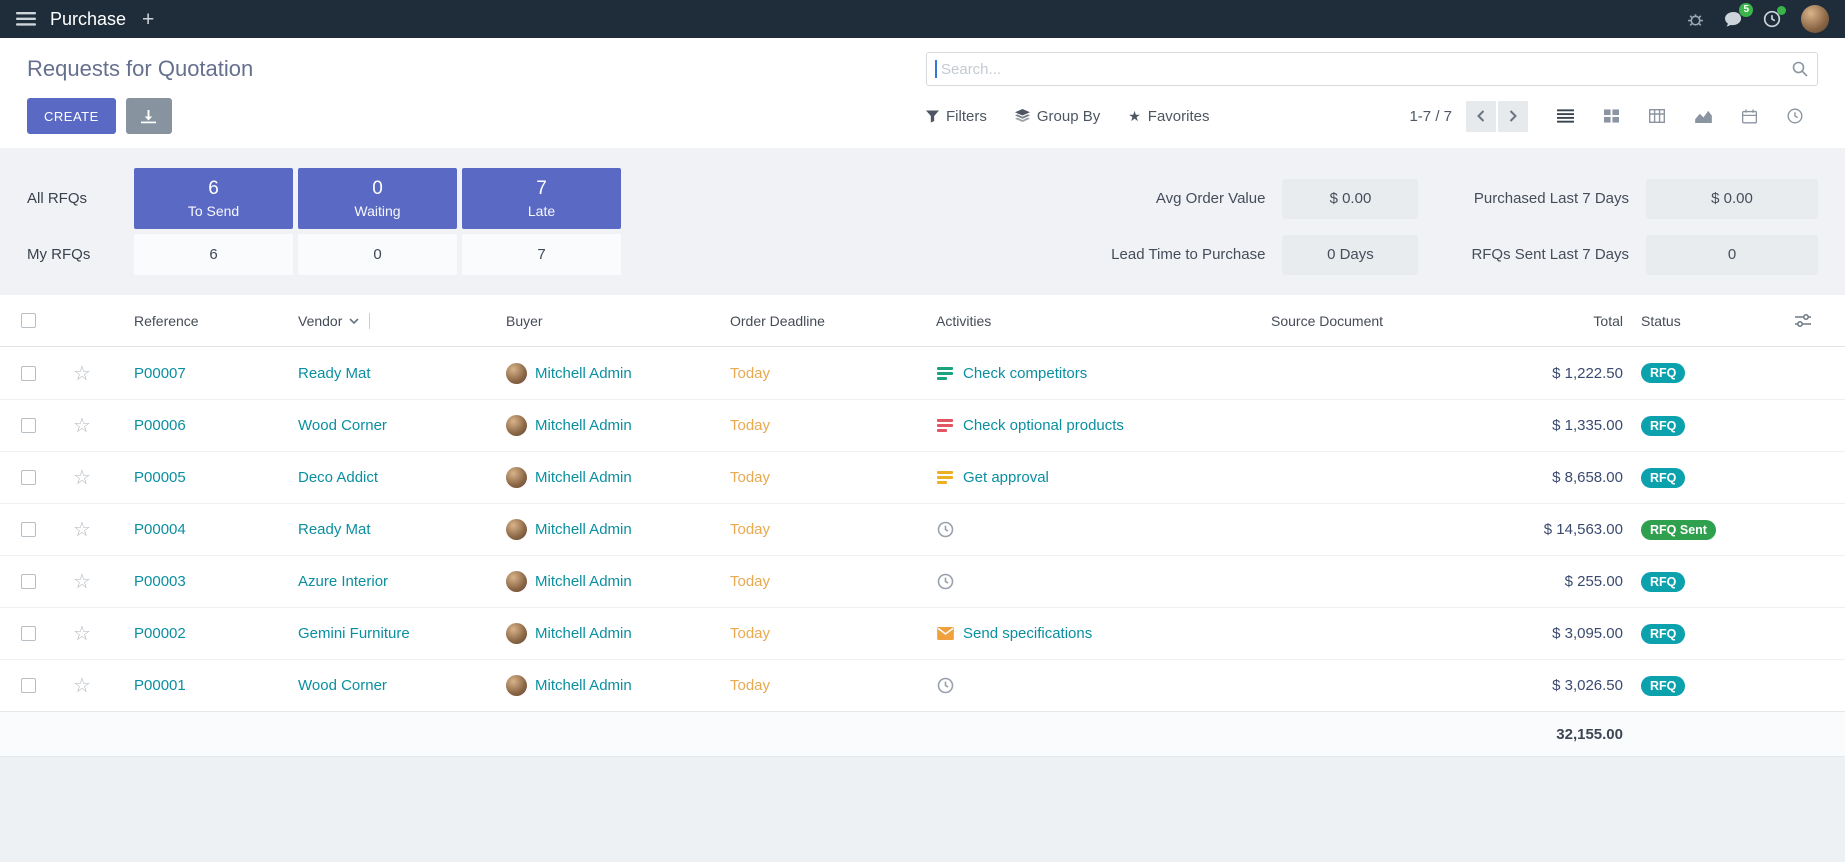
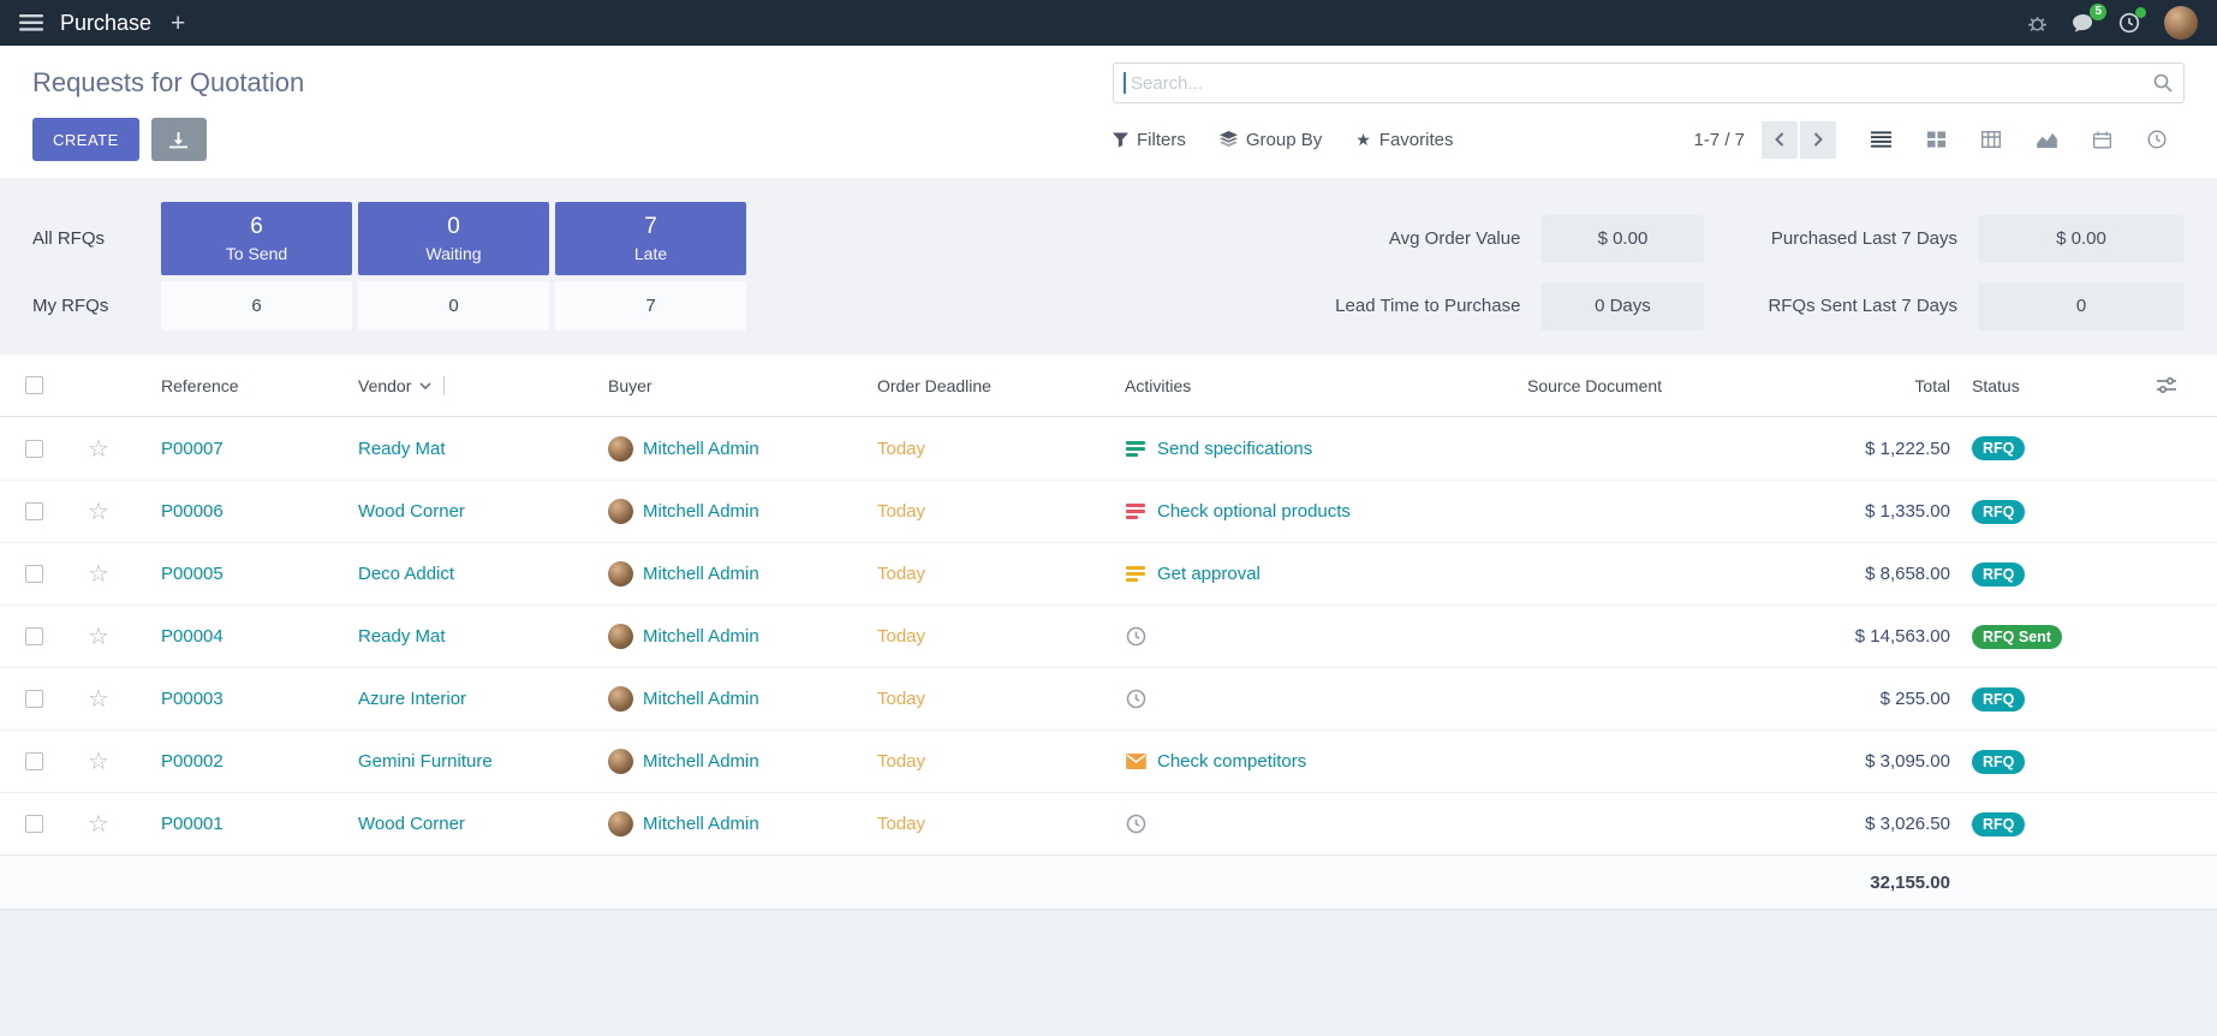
  Purchase
  +
  5
  Requests for Quotation
  Search...
  CREATE
  Filters
  Group By
  ★
  Favorites
  1-7 / 7
  All RFQs
  6
  To Send
  0
  Waiting
  7
  Late
  My RFQs
  6
  0
  7
  Avg Order Value
  $ 0.00
  Purchased Last 7 Days
  $ 0.00
  Lead Time to Purchase
  0 Days
  RFQs Sent Last 7 Days
  0
  Reference
  Vendor
  Buyer
  Order Deadline
  Activities
  Source Document
  Total
  Status
  ☆
  P00007
  Ready Mat
  Mitchell Admin
  Today
- Check competitors
+ Send specifications
  $ 1,222.50
  RFQ
  ☆
  P00006
  Wood Corner
  Mitchell Admin
  Today
  Check optional products
  $ 1,335.00
  RFQ
  ☆
  P00005
  Deco Addict
  Mitchell Admin
  Today
  Get approval
  $ 8,658.00
  RFQ
  ☆
  P00004
  Ready Mat
  Mitchell Admin
  Today
  $ 14,563.00
  RFQ Sent
  ☆
  P00003
  Azure Interior
  Mitchell Admin
  Today
  $ 255.00
  RFQ
  ☆
  P00002
  Gemini Furniture
  Mitchell Admin
  Today
- Send specifications
+ Check competitors
  $ 3,095.00
  RFQ
  ☆
  P00001
  Wood Corner
  Mitchell Admin
  Today
  $ 3,026.50
  RFQ
  32,155.00
